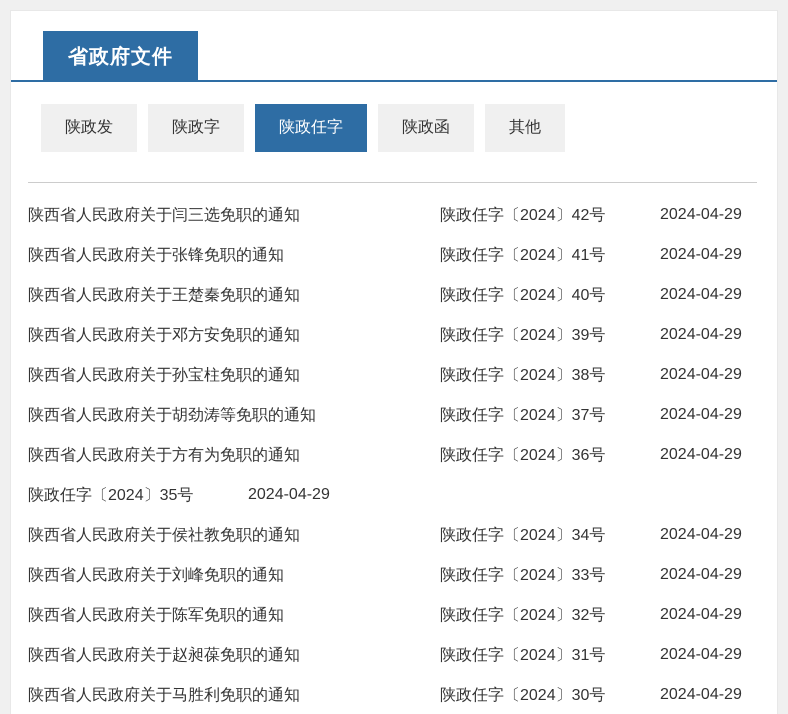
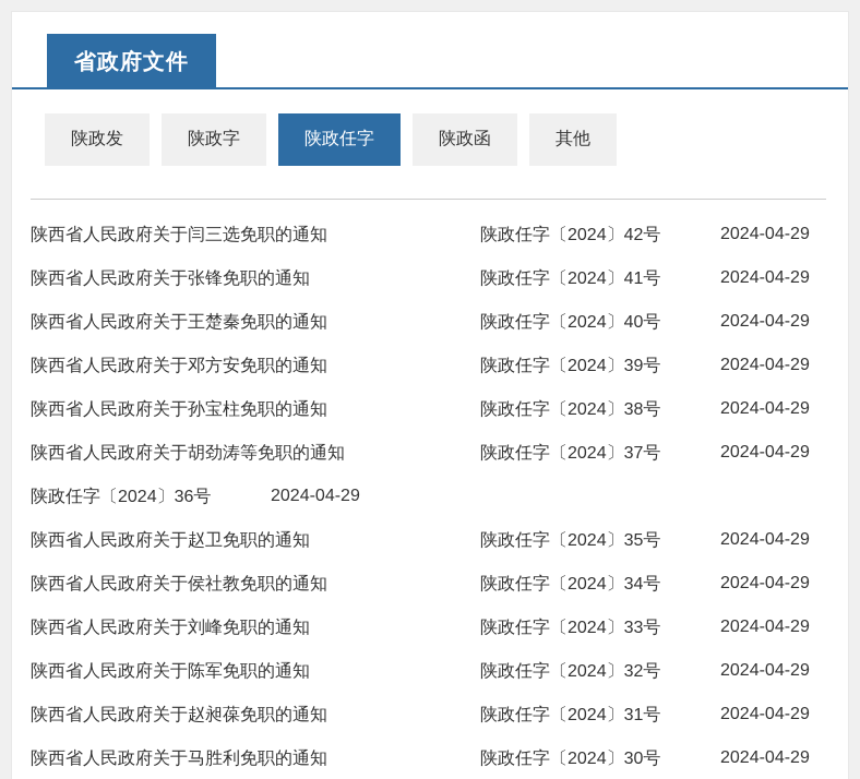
  省政府文件
  陕政发 陕政字 陕政任字 陕政函 其他
  陕西省人民政府关于闫三选免职的通知
  陕政任字〔2024〕42号
  2024-04-29
  陕西省人民政府关于张锋免职的通知
  陕政任字〔2024〕41号
  2024-04-29
  陕西省人民政府关于王楚秦免职的通知
  陕政任字〔2024〕40号
  2024-04-29
  陕西省人民政府关于邓方安免职的通知
  陕政任字〔2024〕39号
  2024-04-29
  陕西省人民政府关于孙宝柱免职的通知
  陕政任字〔2024〕38号
  2024-04-29
  陕西省人民政府关于胡劲涛等免职的通知
  陕政任字〔2024〕37号
  2024-04-29
- 陕西省人民政府关于方有为免职的通知
  陕政任字〔2024〕36号
  2024-04-29
+ 陕西省人民政府关于赵卫免职的通知
  陕政任字〔2024〕35号
  2024-04-29
  陕西省人民政府关于侯社教免职的通知
  陕政任字〔2024〕34号
  2024-04-29
  陕西省人民政府关于刘峰免职的通知
  陕政任字〔2024〕33号
  2024-04-29
  陕西省人民政府关于陈军免职的通知
  陕政任字〔2024〕32号
  2024-04-29
  陕西省人民政府关于赵昶葆免职的通知
  陕政任字〔2024〕31号
  2024-04-29
  陕西省人民政府关于马胜利免职的通知
  陕政任字〔2024〕30号
  2024-04-29
